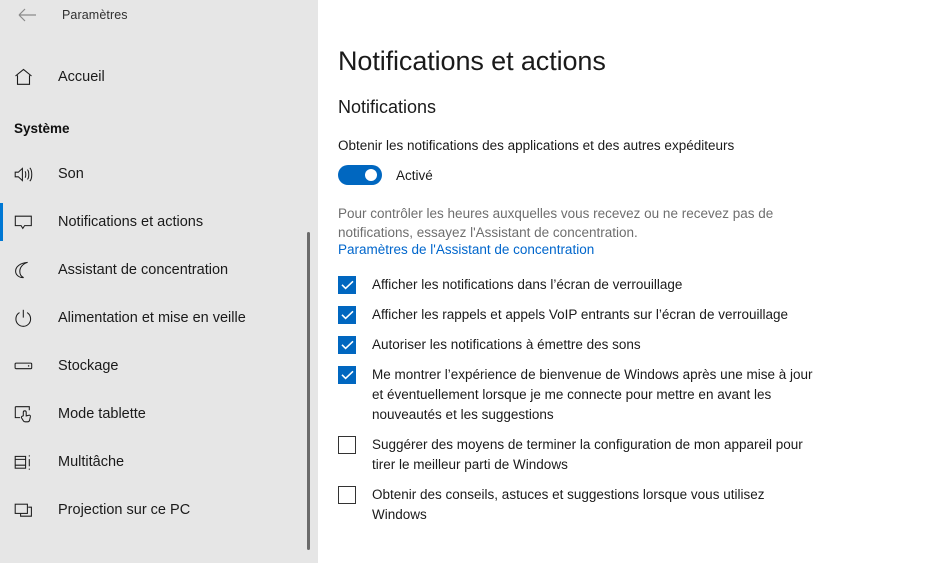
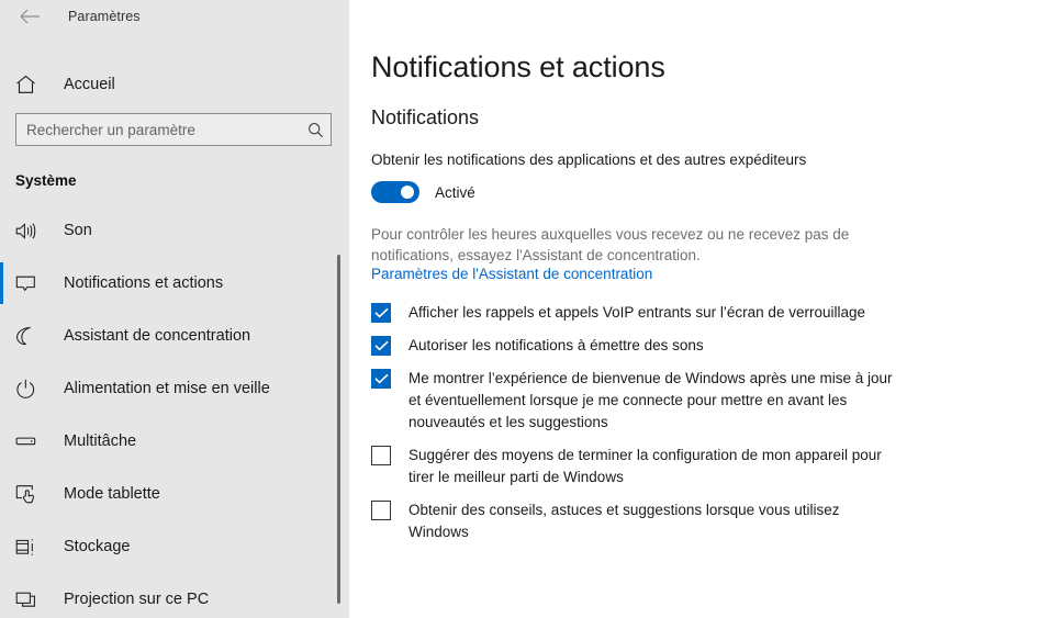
  Paramètres
  Accueil
+ Rechercher un paramètre
  Système
  Son
  Notifications et actions
  Assistant de concentration
  Alimentation et mise en veille
- Stockage
+ Multitâche
  Mode tablette
- Multitâche
+ Stockage
  Projection sur ce PC
  Notifications et actions
  Notifications
  Obtenir les notifications des applications et des autres expéditeurs
  Activé
  Pour contrôler les heures auxquelles vous recevez ou ne recevez pas de notifications, essayez l'Assistant de concentration.
  Paramètres de l'Assistant de concentration
- Afficher les notifications dans l’écran de verrouillage
  Afficher les rappels et appels VoIP entrants sur l’écran de verrouillage
  Autoriser les notifications à émettre des sons
  Me montrer l’expérience de bienvenue de Windows après une mise à jour et éventuellement lorsque je me connecte pour mettre en avant les nouveautés et les suggestions
  Suggérer des moyens de terminer la configuration de mon appareil pour tirer le meilleur parti de Windows
  Obtenir des conseils, astuces et suggestions lorsque vous utilisez Windows
